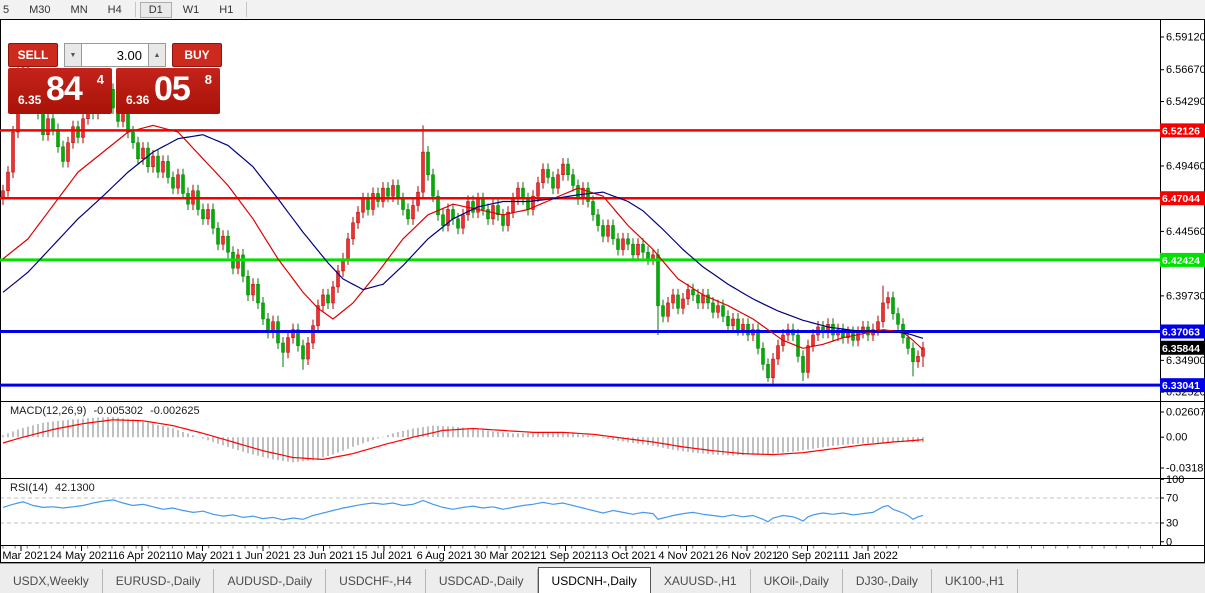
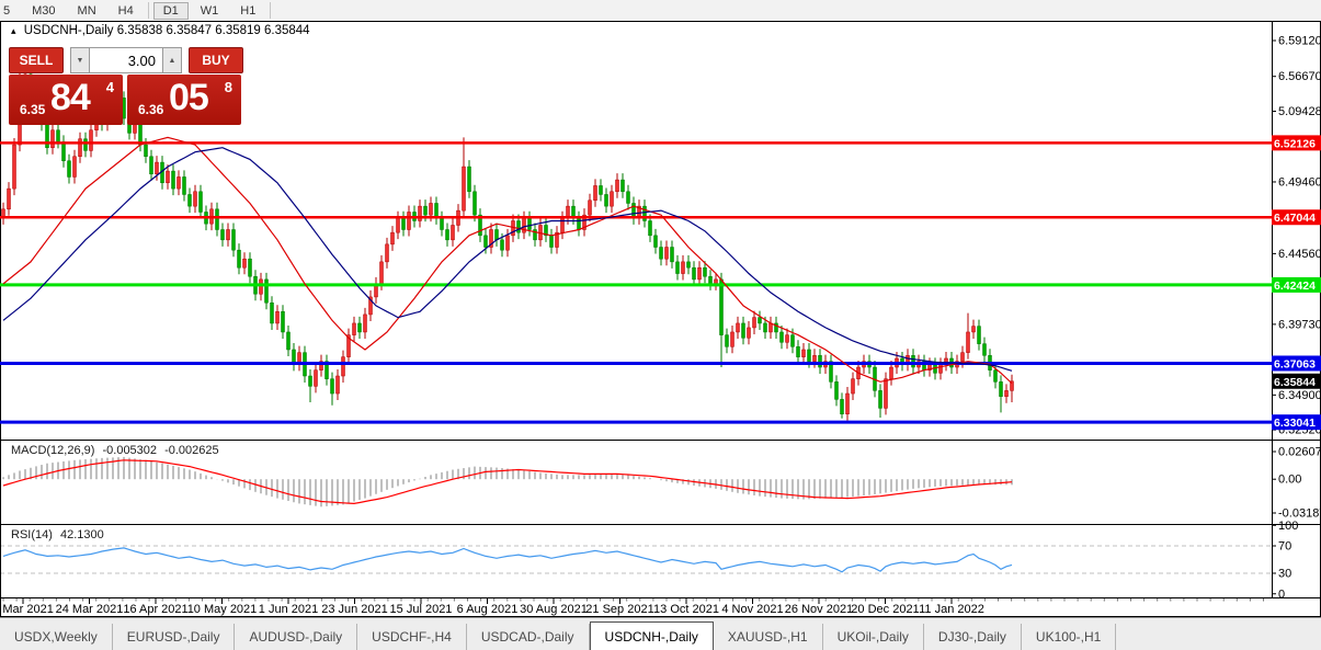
  6.59120
  6.56670
- 6.54290
+ 5.09428
  6.49460
  6.44560
  6.39730
  6.34900
  6.32520
  0.02607
  0.00
  -0.0318
  100
  70
  30
  0
  6.52126
  6.47044
  6.42424
  6.37063
  6.33041
  6.35844
  Mar 2021
- 24 May 2021
+ 24 Mar 2021
  16 Apr 2021
  10 May 2021
  1 Jun 2021
  23 Jun 2021
  15 Jul 2021
  6 Aug 2021
- 30 Mar 2021
+ 30 Aug 2021
  21 Sep 2021
  13 Oct 2021
  4 Nov 2021
  26 Nov 2021
- 20 Sep 2021
+ 20 Dec 2021
  11 Jan 2022
  5
  M30
  MN
  H4
  D1
  W1
  H1
+ ▴ USDCNH-,Daily 6.35838 6.35847 6.35819 6.35844
  SELL
  3.00
  BUY
  6.35
  84
  4
  6.36
  05
  8
  MACD(12,26,9) -0.005302 -0.002625
  RSI(14) 42.1300
  USDX,Weekly
  EURUSD-,Daily
  AUDUSD-,Daily
  USDCHF-,H4
  USDCAD-,Daily
  USDCNH-,Daily
  XAUUSD-,H1
  UKOil-,Daily
  DJ30-,Daily
  UK100-,H1
